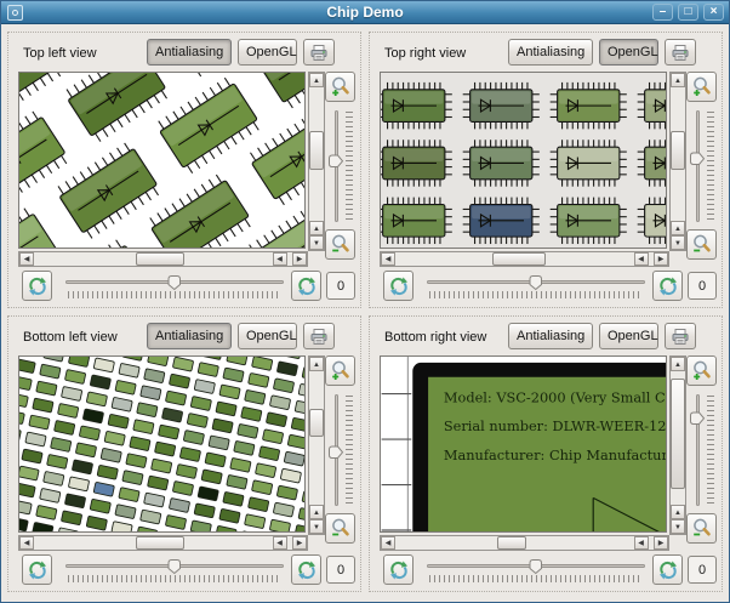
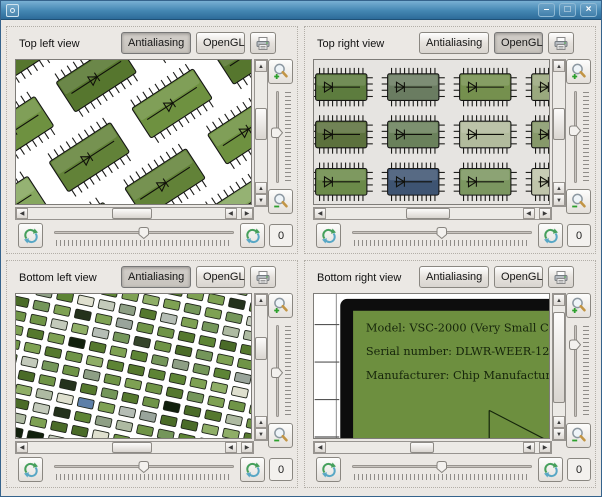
- Chip Demo
  –
  □
  ×
  Top left view
  Antialiasing
  OpenGL
  0
  Top right view
  Antialiasing
  OpenGL
  0
  Bottom left view
  Antialiasing
  OpenGL
  0
  Bottom right view
  Antialiasing
  OpenGL
  Model: VSC-2000 (Very Small C
  Serial number: DLWR-WEER-12
  Manufacturer: Chip Manufactur
  0
